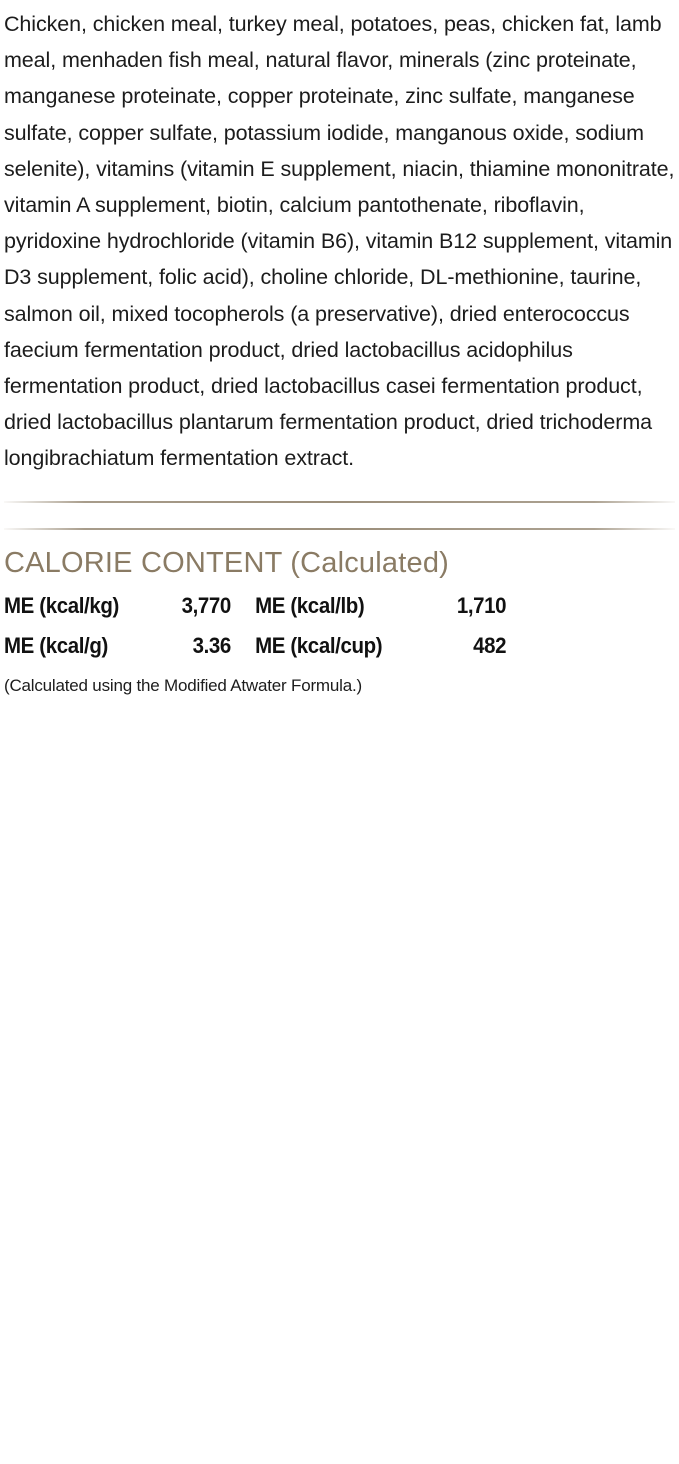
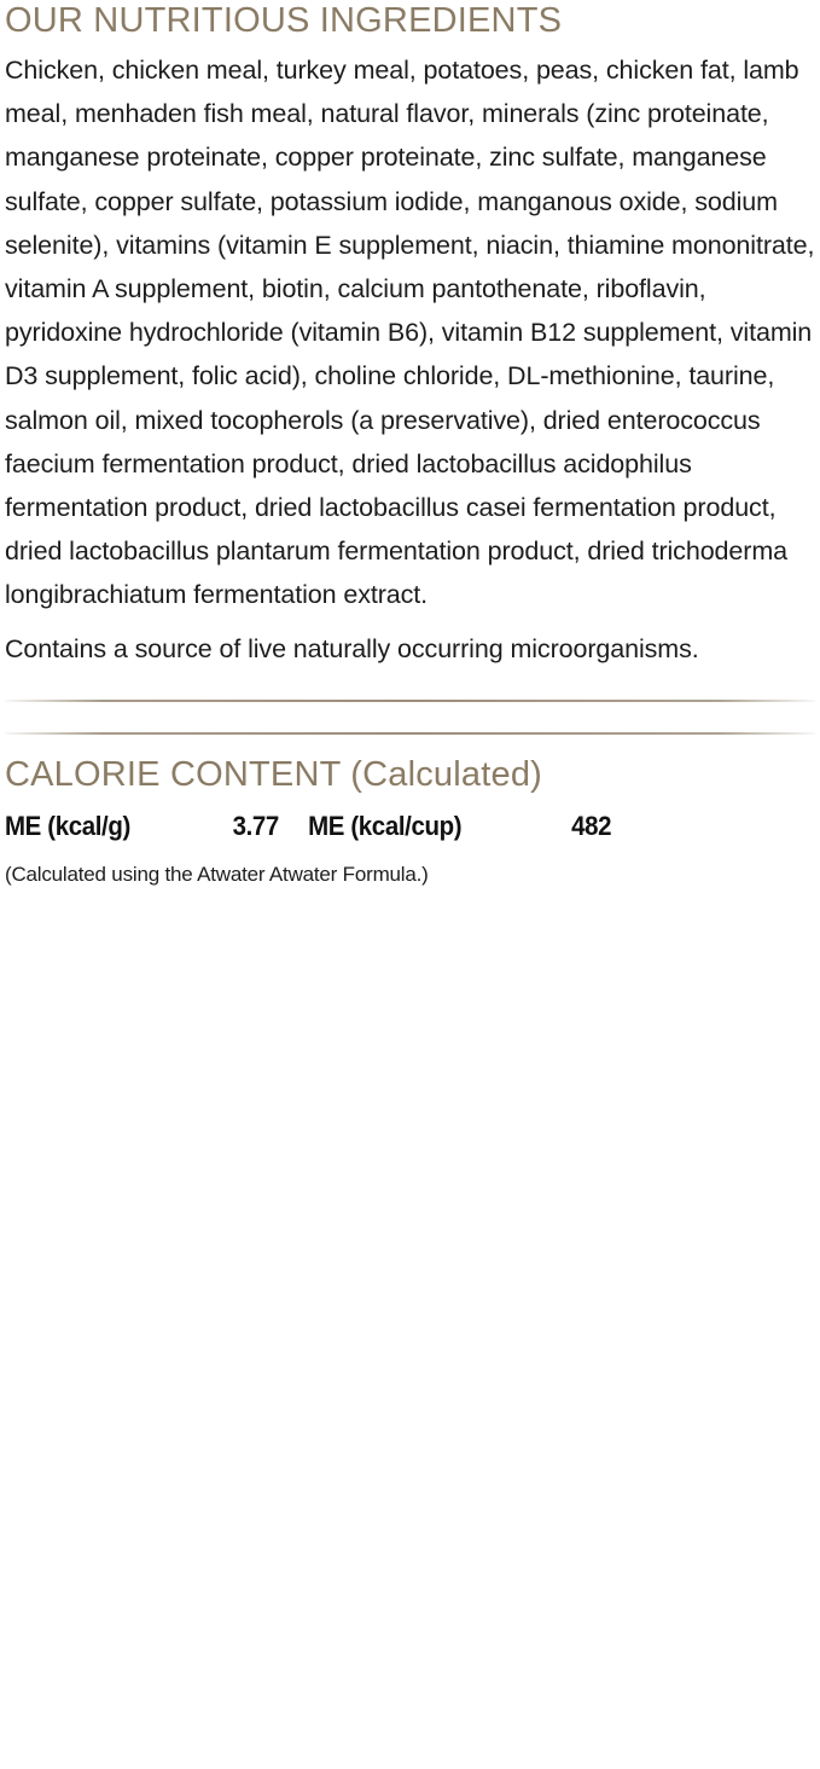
+ OUR NUTRITIOUS INGREDIENTS
  Chicken, chicken meal, turkey meal, potatoes, peas, chicken fat, lamb meal, menhaden fish meal, natural flavor, minerals (zinc proteinate, manganese proteinate, copper proteinate, zinc sulfate, manganese sulfate, copper sulfate, potassium iodide, manganous oxide, sodium selenite), vitamins (vitamin E supplement, niacin, thiamine mononitrate, vitamin A supplement, biotin, calcium pantothenate, riboflavin, pyridoxine hydrochloride (vitamin B6), vitamin B12 supplement, vitamin D3 supplement, folic acid), choline chloride, DL-methionine, taurine, salmon oil, mixed tocopherols (a preservative), dried enterococcus faecium fermentation product, dried lactobacillus acidophilus fermentation product, dried lactobacillus casei fermentation product, dried lactobacillus plantarum fermentation product, dried trichoderma longibrachiatum fermentation extract.
+ Contains a source of live naturally occurring microorganisms.
  CALORIE CONTENT (Calculated)
- ME (kcal/kg)	3,770	ME (kcal/lb)	1,710
- ME (kcal/g)	3.36	ME (kcal/cup)	482
+ ME (kcal/g)	3.77	ME (kcal/cup)	482
- (Calculated using the Modified Atwater Formula.)
+ (Calculated using the Atwater Atwater Formula.)
